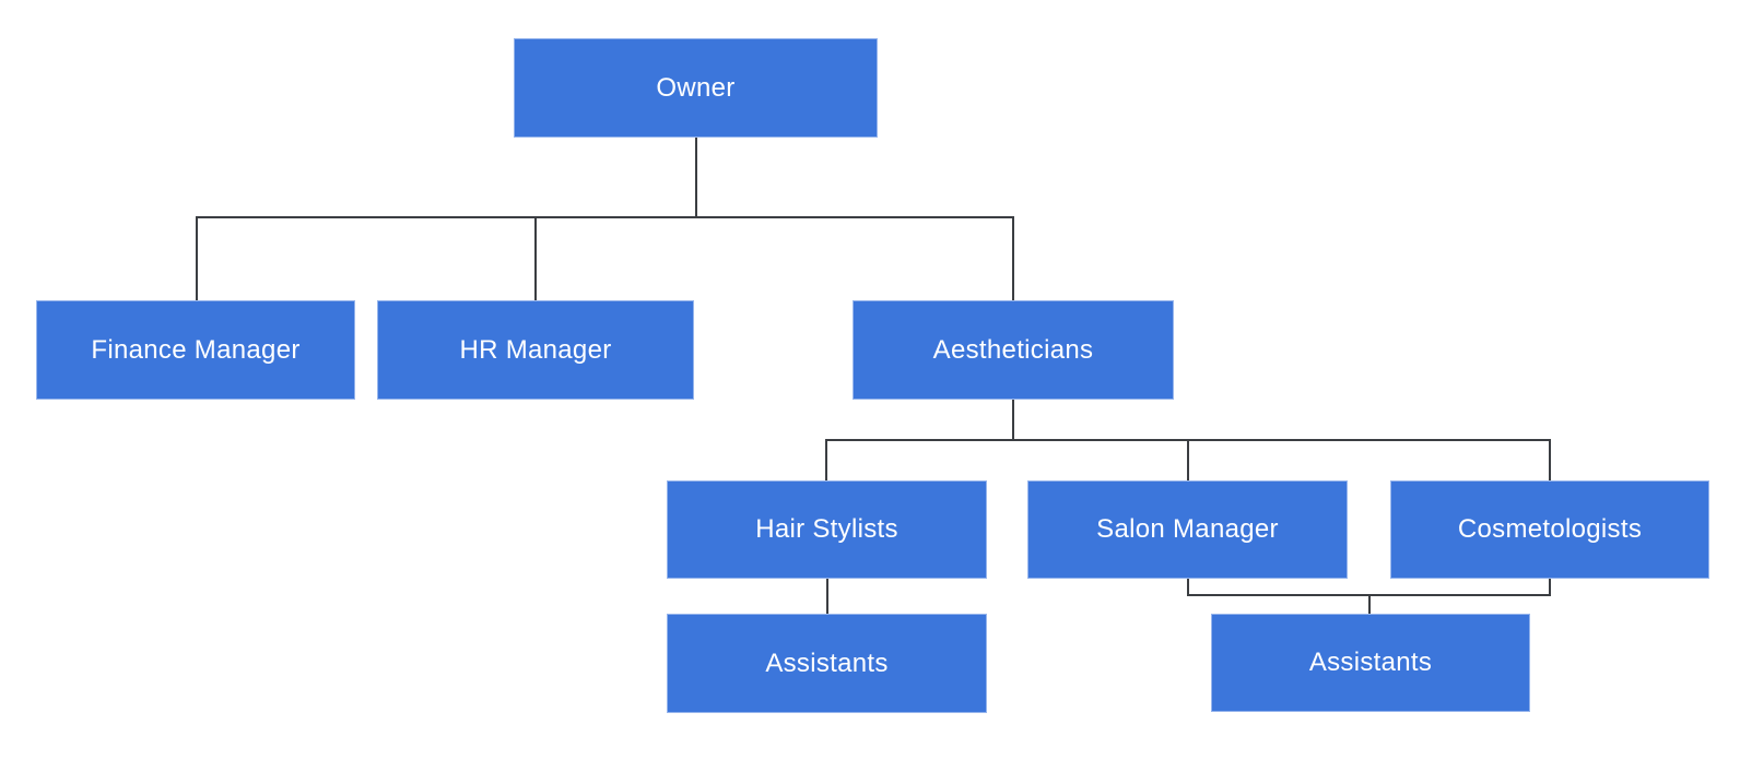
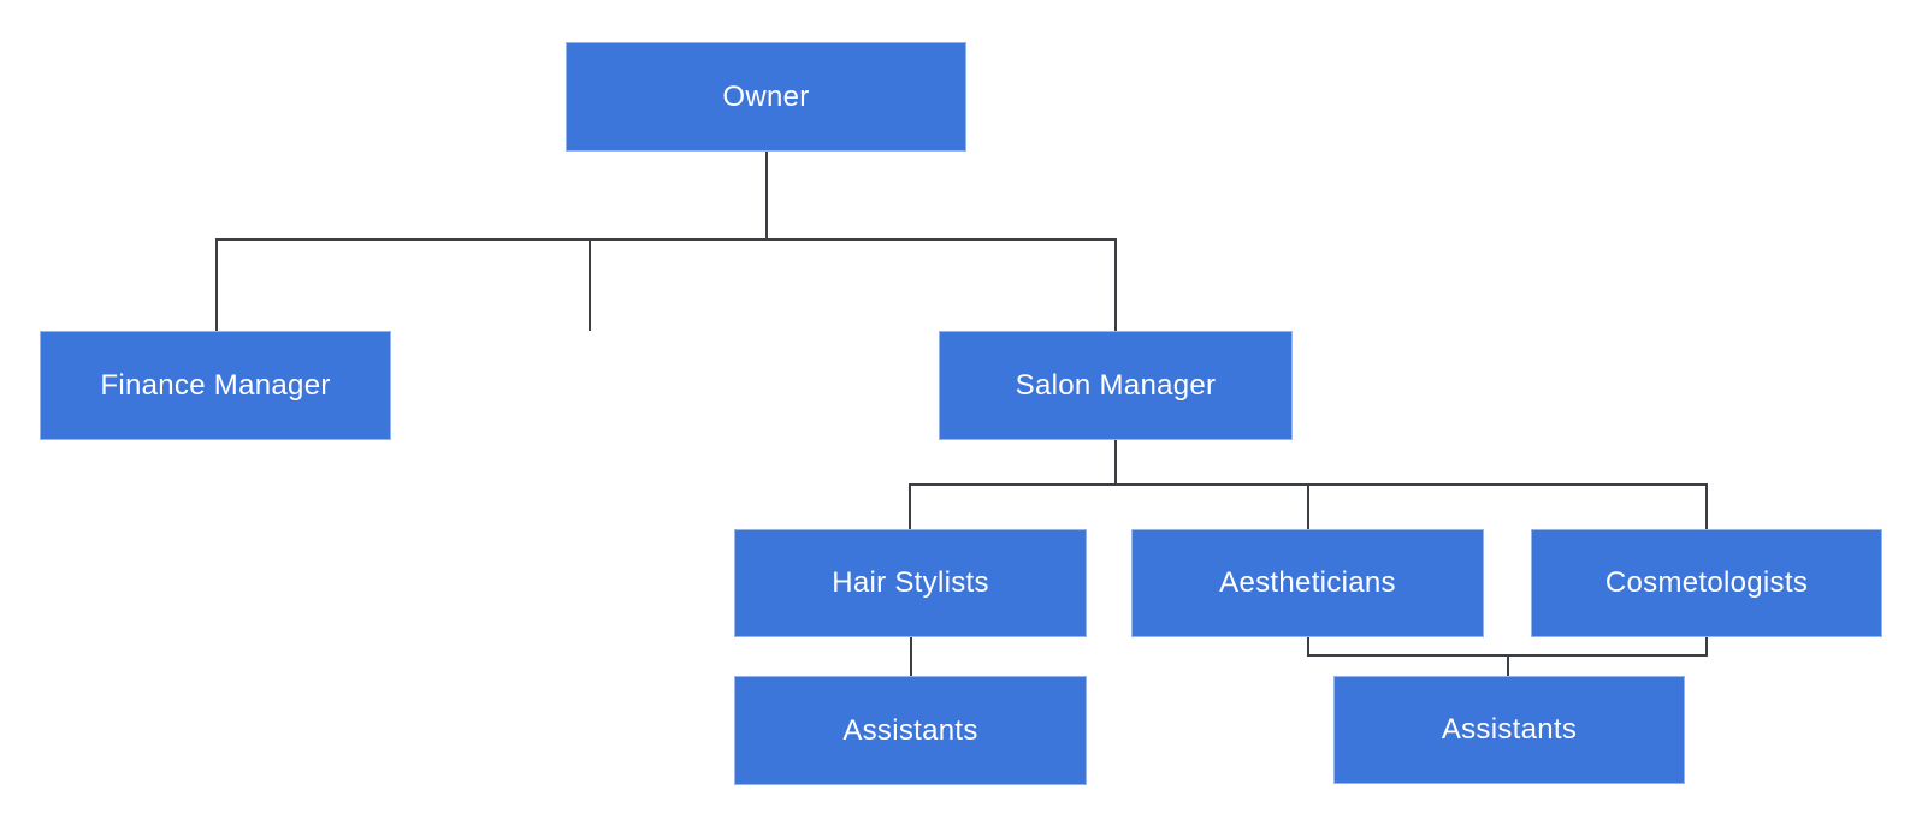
  Owner
  Finance Manager
- HR Manager
- Aestheticians
+ Salon Manager
  Hair Stylists
- Salon Manager
+ Aestheticians
  Cosmetologists
  Assistants
  Assistants
